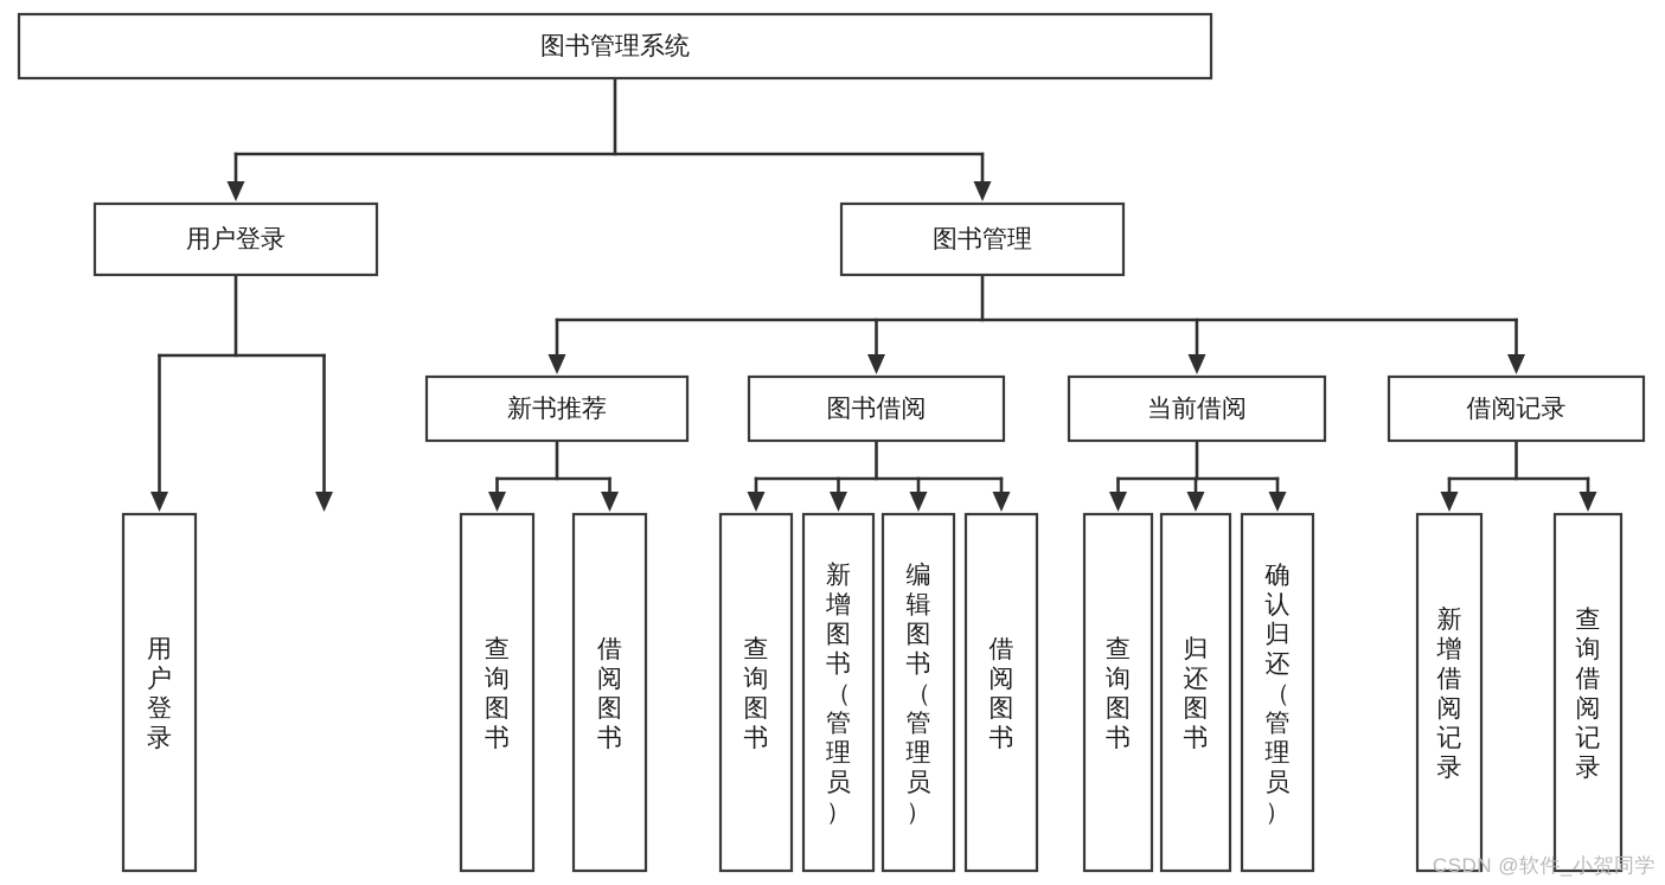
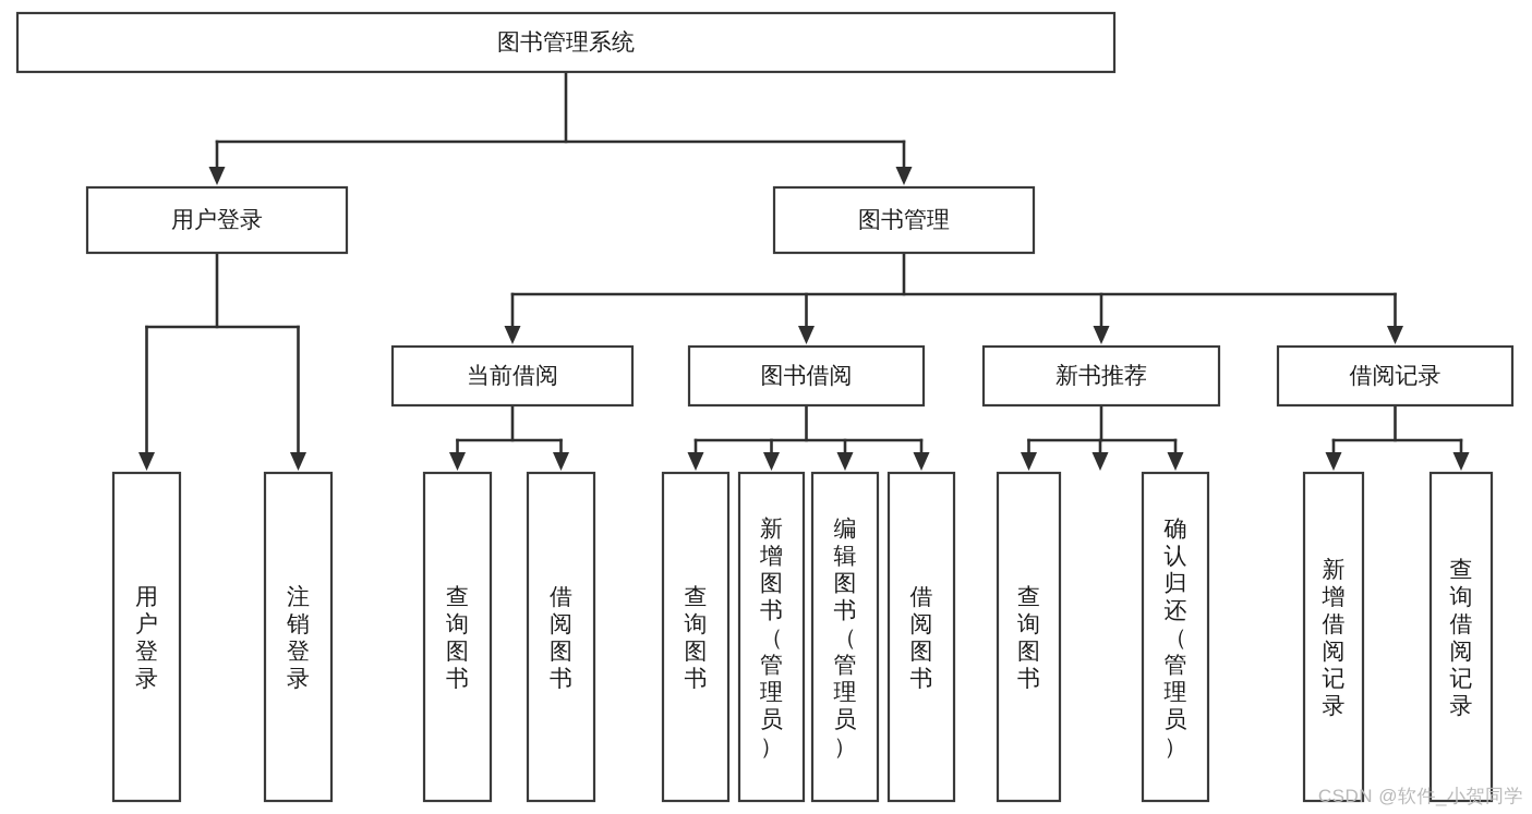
  图书管理系统
  用户登录
  图书管理
- 新书推荐
+ 当前借阅
  图书借阅
- 当前借阅
+ 新书推荐
  借阅记录
  用户登录
+ 注销登录
  查询图书
  借阅图书
  查询图书
  新增图书（管理员）
  编辑图书（管理员）
  借阅图书
  查询图书
- 归还图书
  确认归还（管理员）
  新增借阅记录
  查询借阅记录
  CSDN @软件_小贺同学
